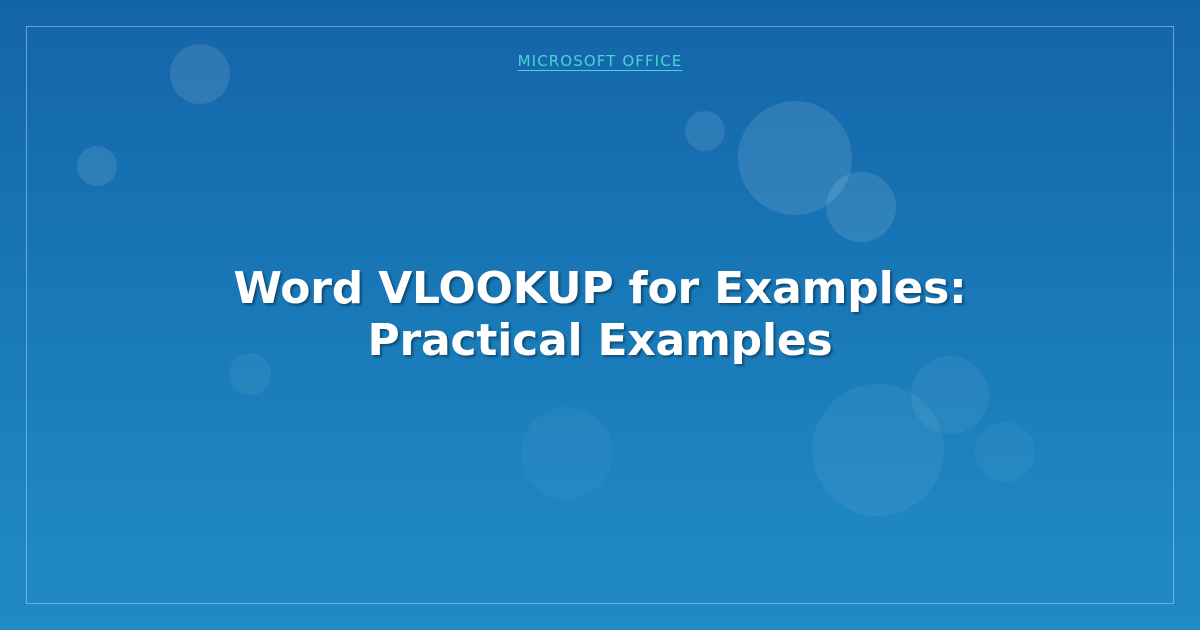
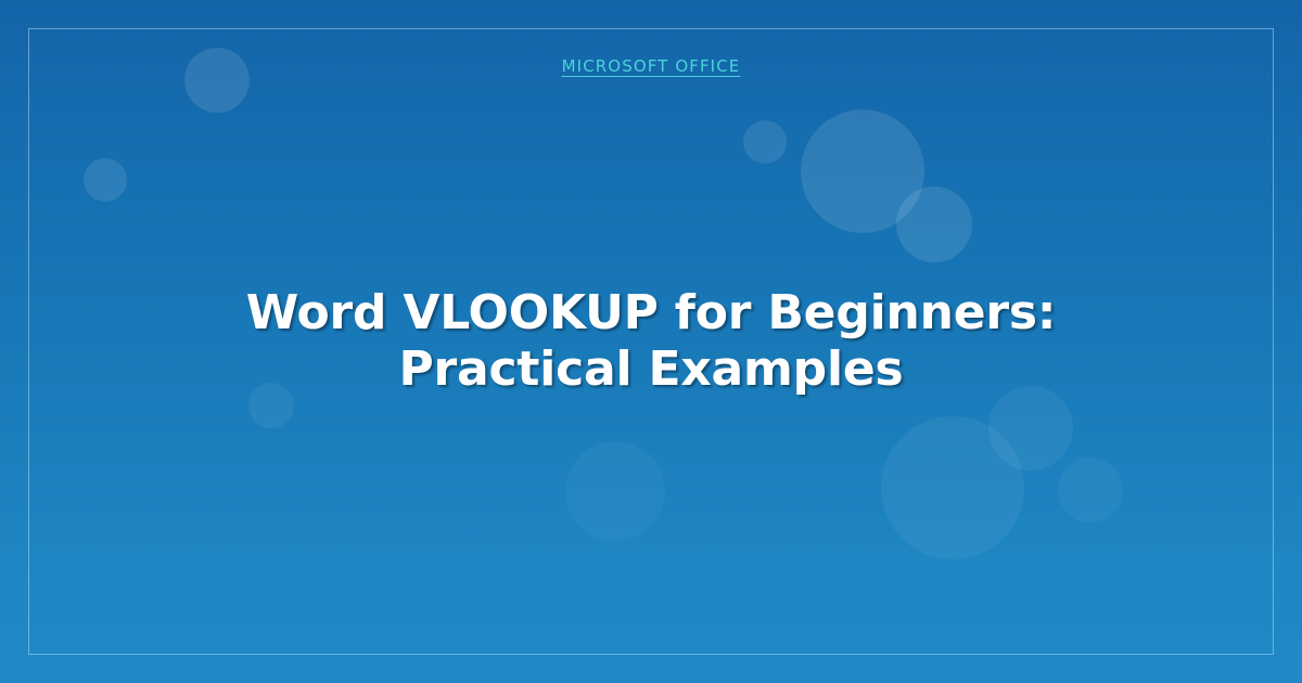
  MICROSOFT OFFICE
- Word VLOOKUP for Examples: Practical Examples
+ Word VLOOKUP for Beginners: Practical Examples
